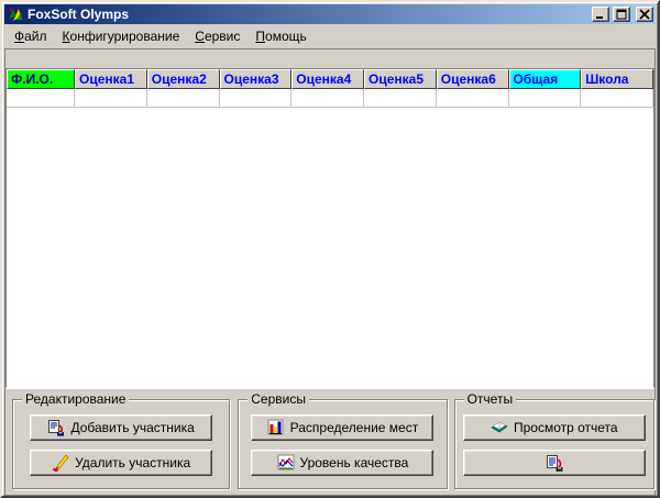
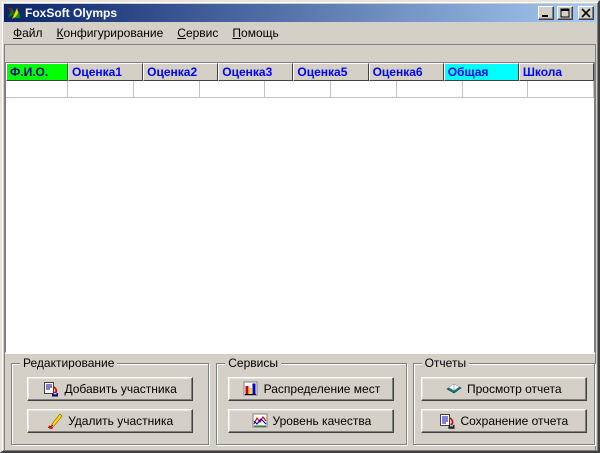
  FoxSoft Olymps
  Файл
  Конфигурирование
  Сервис
  Помощь
  Ф.И.О.
  Оценка1
  Оценка2
  Оценка3
- Оценка4
  Оценка5
  Оценка6
  Общая
  Школа
  Редактирование
  Добавить участника
  Удалить участника
  Сервисы
  Распределение мест
  Уровень качества
  Отчеты
  Просмотр отчета
+ Сохранение отчета
